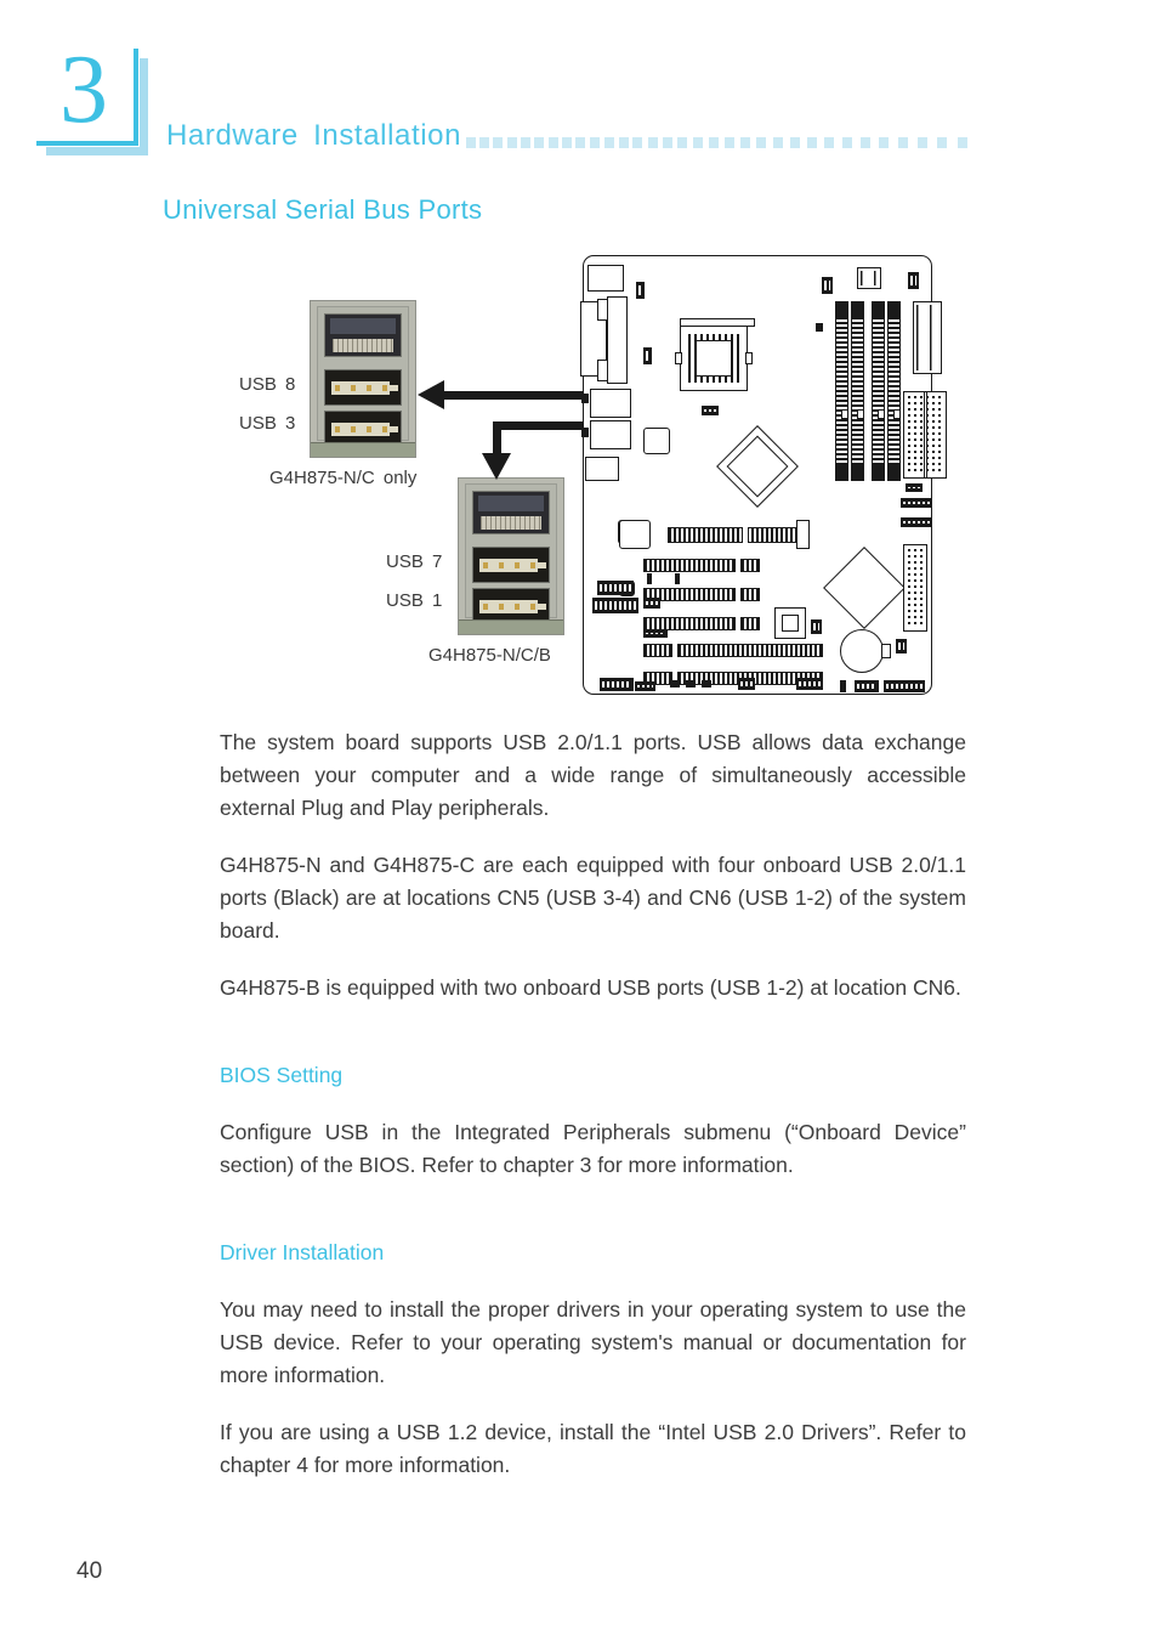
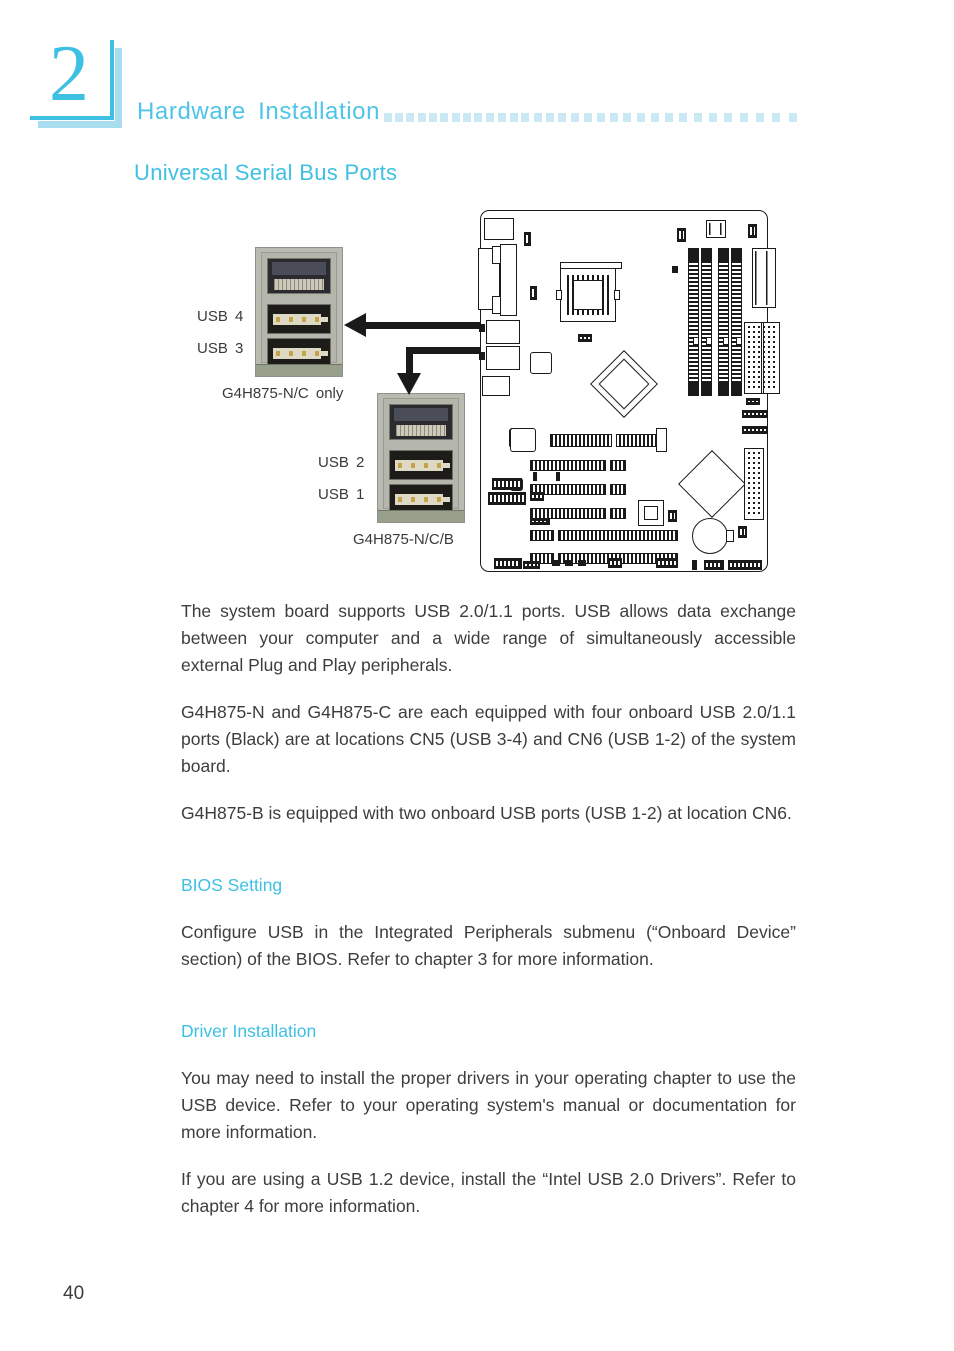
- 3
+ 2
  Hardware Installation
  Universal Serial Bus Ports
- USB 8
+ USB 4
  USB 3
  G4H875-N/C only
- USB 7
+ USB 2
  USB 1
  G4H875-N/C/B
  The system board supports USB 2.0/1.1 ports. USB allows data exchange between your computer and a wide range of simultaneously accessible external Plug and Play peripherals.
  G4H875-N and G4H875-C are each equipped with four onboard USB 2.0/1.1 ports (Black) are at locations CN5 (USB 3-4) and CN6 (USB 1-2) of the system board.
  G4H875-B is equipped with two onboard USB ports (USB 1-2) at location CN6.
  BIOS Setting
  Configure USB in the Integrated Peripherals submenu (“Onboard Device” section) of the BIOS. Refer to chapter 3 for more information.
  Driver Installation
- You may need to install the proper drivers in your operating system to use the USB device. Refer to your operating system's manual or documentation for more information.
+ You may need to install the proper drivers in your operating chapter to use the USB device. Refer to your operating system's manual or documentation for more information.
  If you are using a USB 1.2 device, install the “Intel USB 2.0 Drivers”. Refer to chapter 4 for more information.
  40
